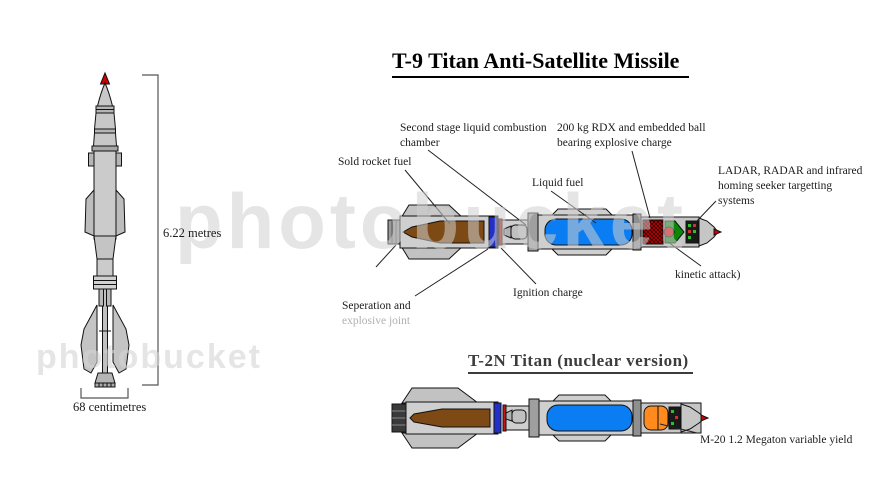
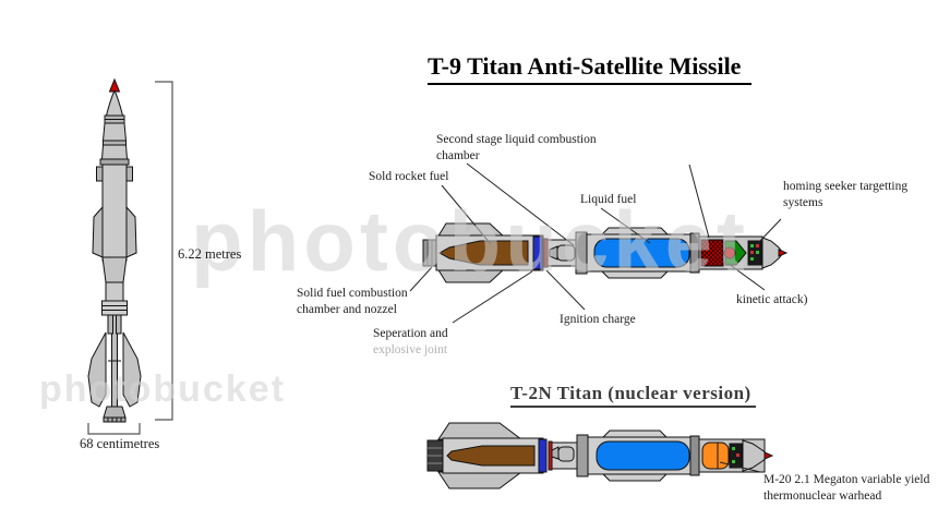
  photobucket
  photobucket
  T-9 Titan Anti-Satellite Missile
  T-2N Titan (nuclear version)
  Second stage liquid combustion
  chamber
- 200 kg RDX and embedded ball
- bearing explosive charge
  Sold rocket fuel
  Liquid fuel
- LADAR, RADAR and infrared
  homing seeker targetting
  systems
  kinetic attack)
+ Solid fuel combustion
+ chamber and nozzel
  Seperation and
  explosive joint
  Ignition charge
- M-20 1.2 Megaton variable yield
+ M-20 2.1 Megaton variable yield
+ thermonuclear warhead
  6.22 metres
  68 centimetres
